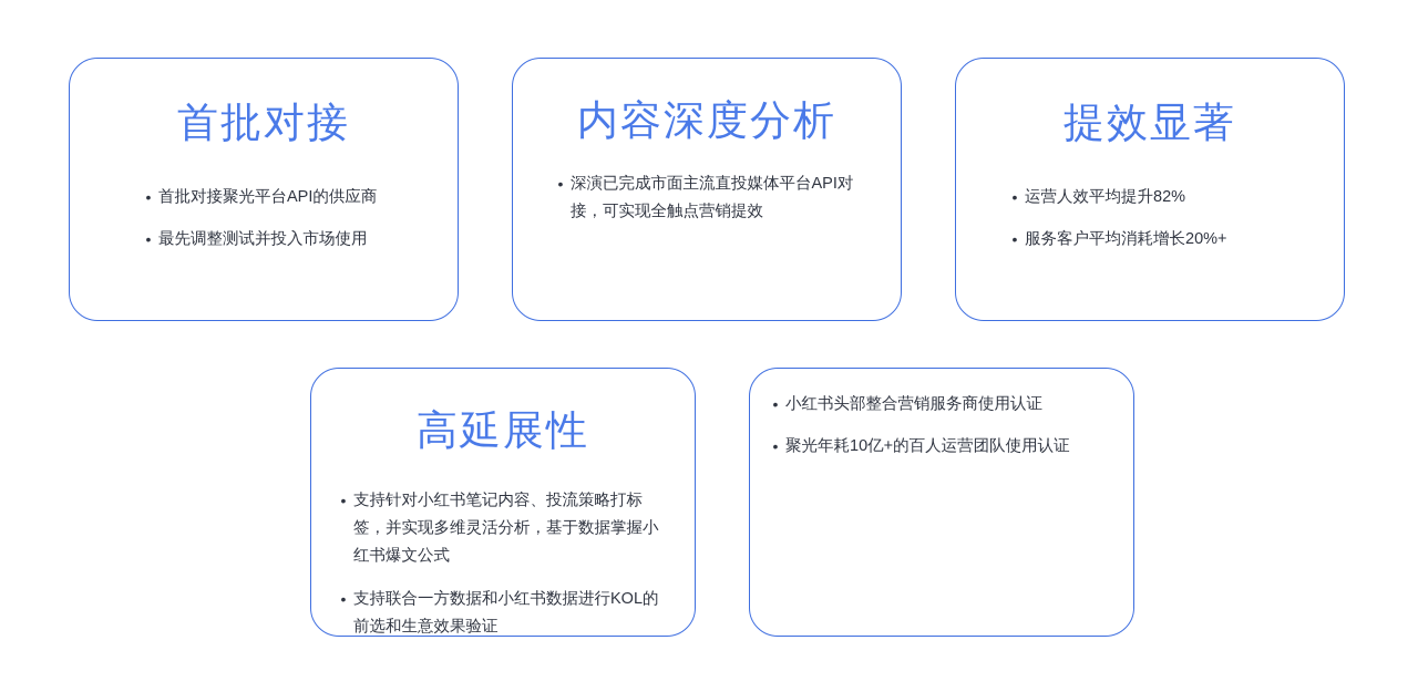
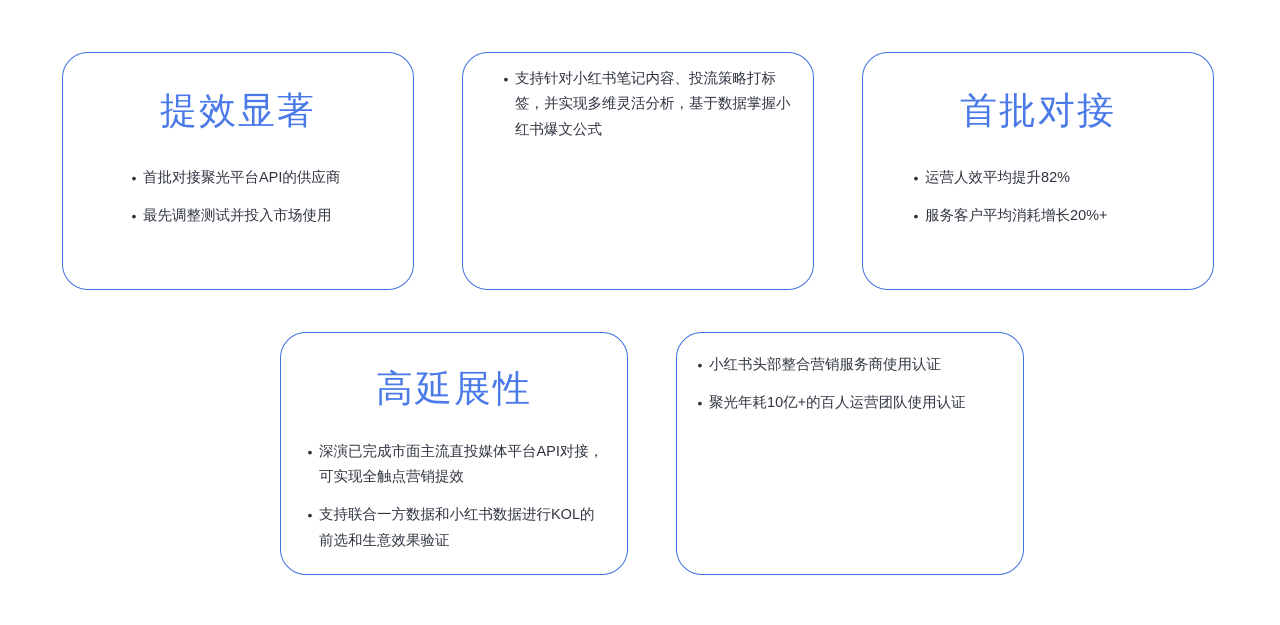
- 首批对接
+ 提效显著
  •
  首批对接聚光平台API的供应商
  •
  最先调整测试并投入市场使用
- 内容深度分析
  •
- 深演已完成市面主流直投媒体平台API对接，可实现全触点营销提效
+ 支持针对小红书笔记内容、投流策略打标签，并实现多维灵活分析，基于数据掌握小红书爆文公式
- 提效显著
+ 首批对接
  •
  运营人效平均提升82%
  •
  服务客户平均消耗增长20%+
  高延展性
  •
- 支持针对小红书笔记内容、投流策略打标签，并实现多维灵活分析，基于数据掌握小红书爆文公式
+ 深演已完成市面主流直投媒体平台API对接，可实现全触点营销提效
  •
  支持联合一方数据和小红书数据进行KOL的前选和生意效果验证
  •
  小红书头部整合营销服务商使用认证
  •
  聚光年耗10亿+的百人运营团队使用认证
